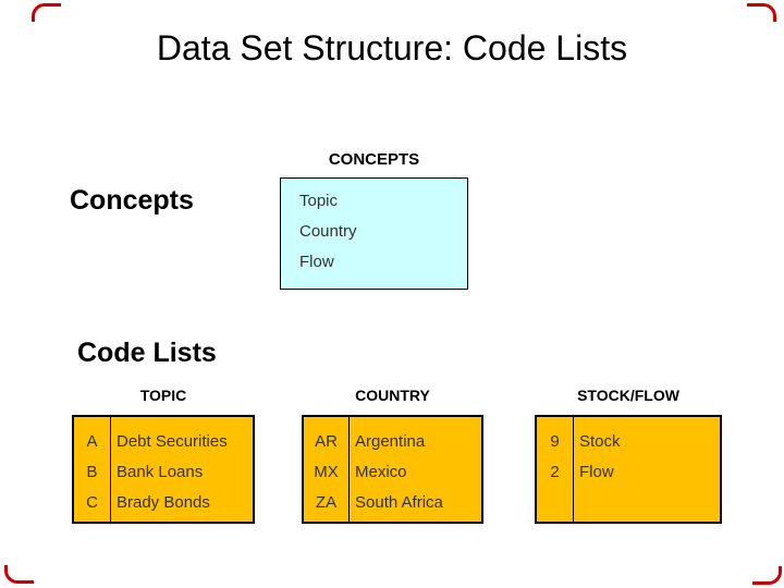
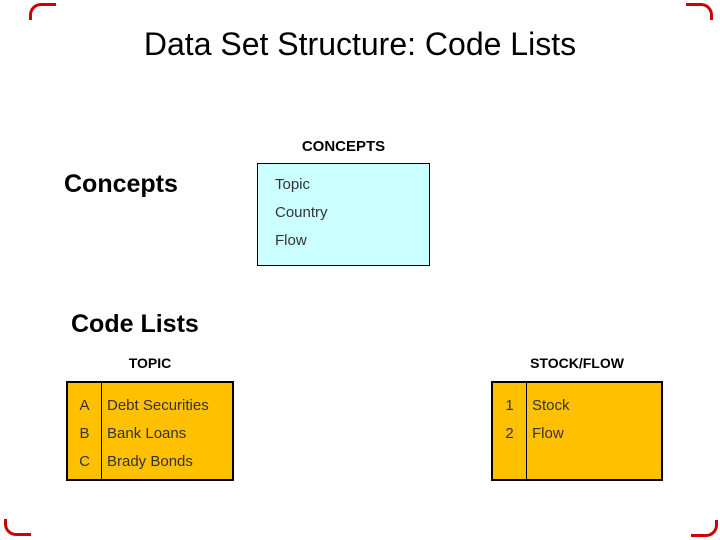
  Data Set Structure: Code Lists
  Concepts
  CONCEPTS
  Topic
  Country
  Flow
  Code Lists
  TOPIC
  A
  Debt Securities
  B
  Bank Loans
  C
  Brady Bonds
- COUNTRY
- AR
- Argentina
- MX
- Mexico
- ZA
- South Africa
  STOCK/FLOW
- 9
+ 1
  Stock
  2
  Flow
